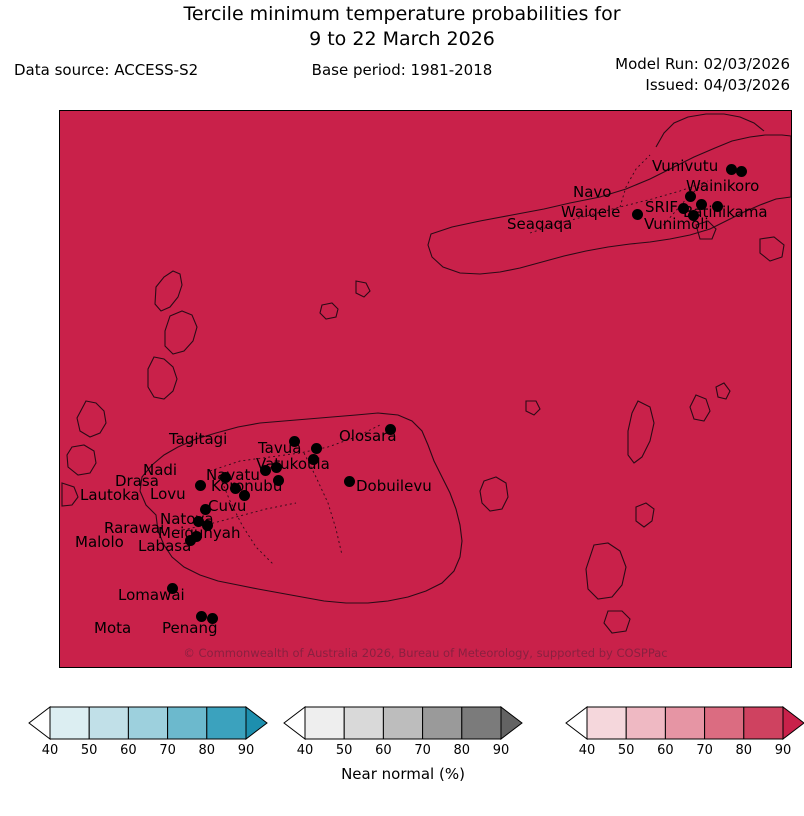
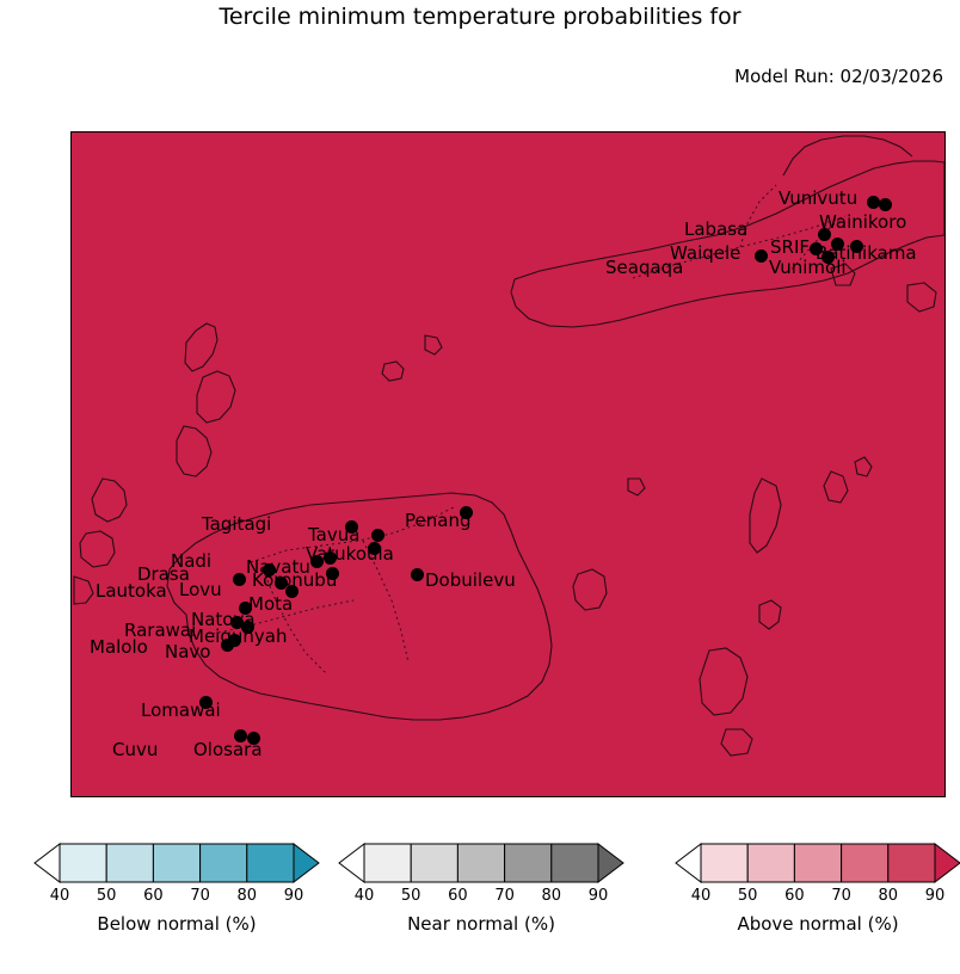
  Tercile minimum temperature probabilities for
- 9 to 22 March 2026
- Data source: ACCESS-S2
- Base period: 1981-2018
  Model Run: 02/03/2026
- Issued: 04/03/2026
  Vunivutu
  Wainikoro
- Navo
+ Labasa
  SRIF
  tinikama
  Waiqele
  Vunimoli
  Seaqaqa
- Olosara
+ Penang
  Tagitagi
  Tavua
  Vaukola
  Nadi
  Nvatu
  Drasa
  Konubu
  Lovu
  Lautoka
- Cuvu
+ Mota
  Natoa
  Rarawai
  Meignyah
  Malolo
- Labasa
+ Navo
  Dobuilevu
  Lomawai
- Mota
+ Cuvu
- Penang
+ Olosara
- © Commonwealth of Australia 2026, Bureau of Meteorology, supported by COSPPac
  40
  50
  60
  70
  80
  90
+ Below normal (%)
  40
  50
  60
  70
  80
  90
  Near normal (%)
  40
  50
  60
  70
  80
  90
+ Above normal (%)
